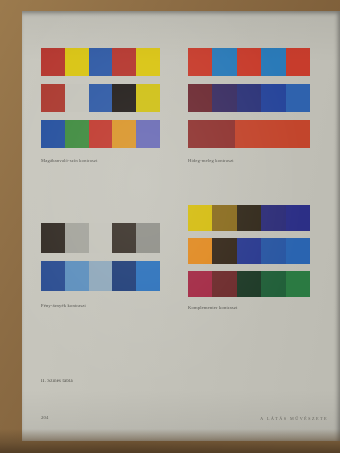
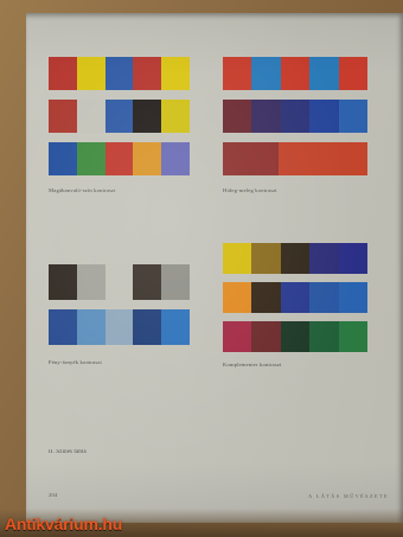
+ Antikvárium.hu
